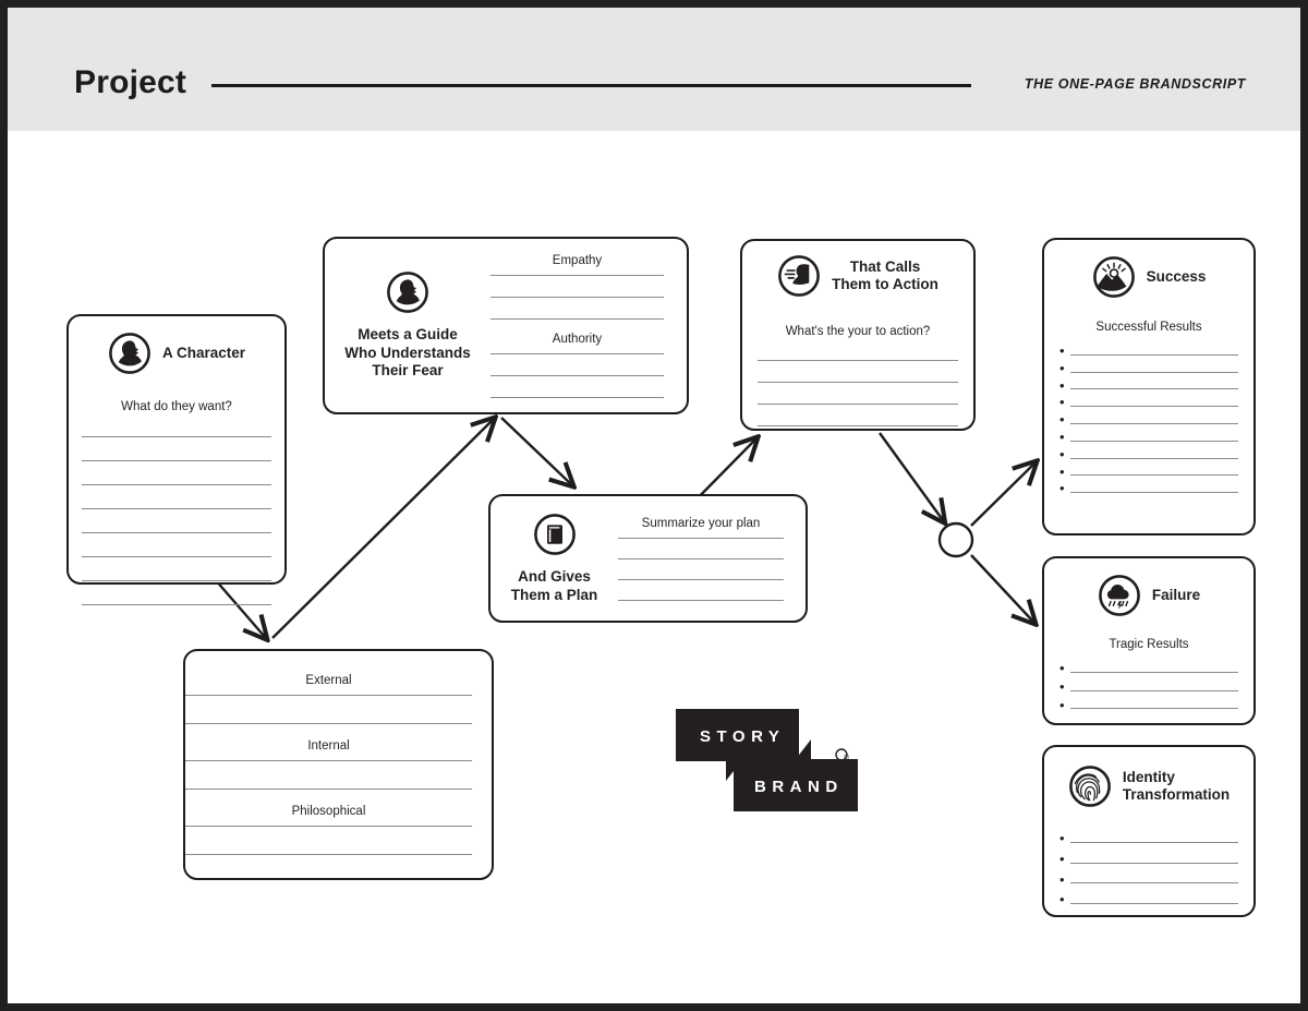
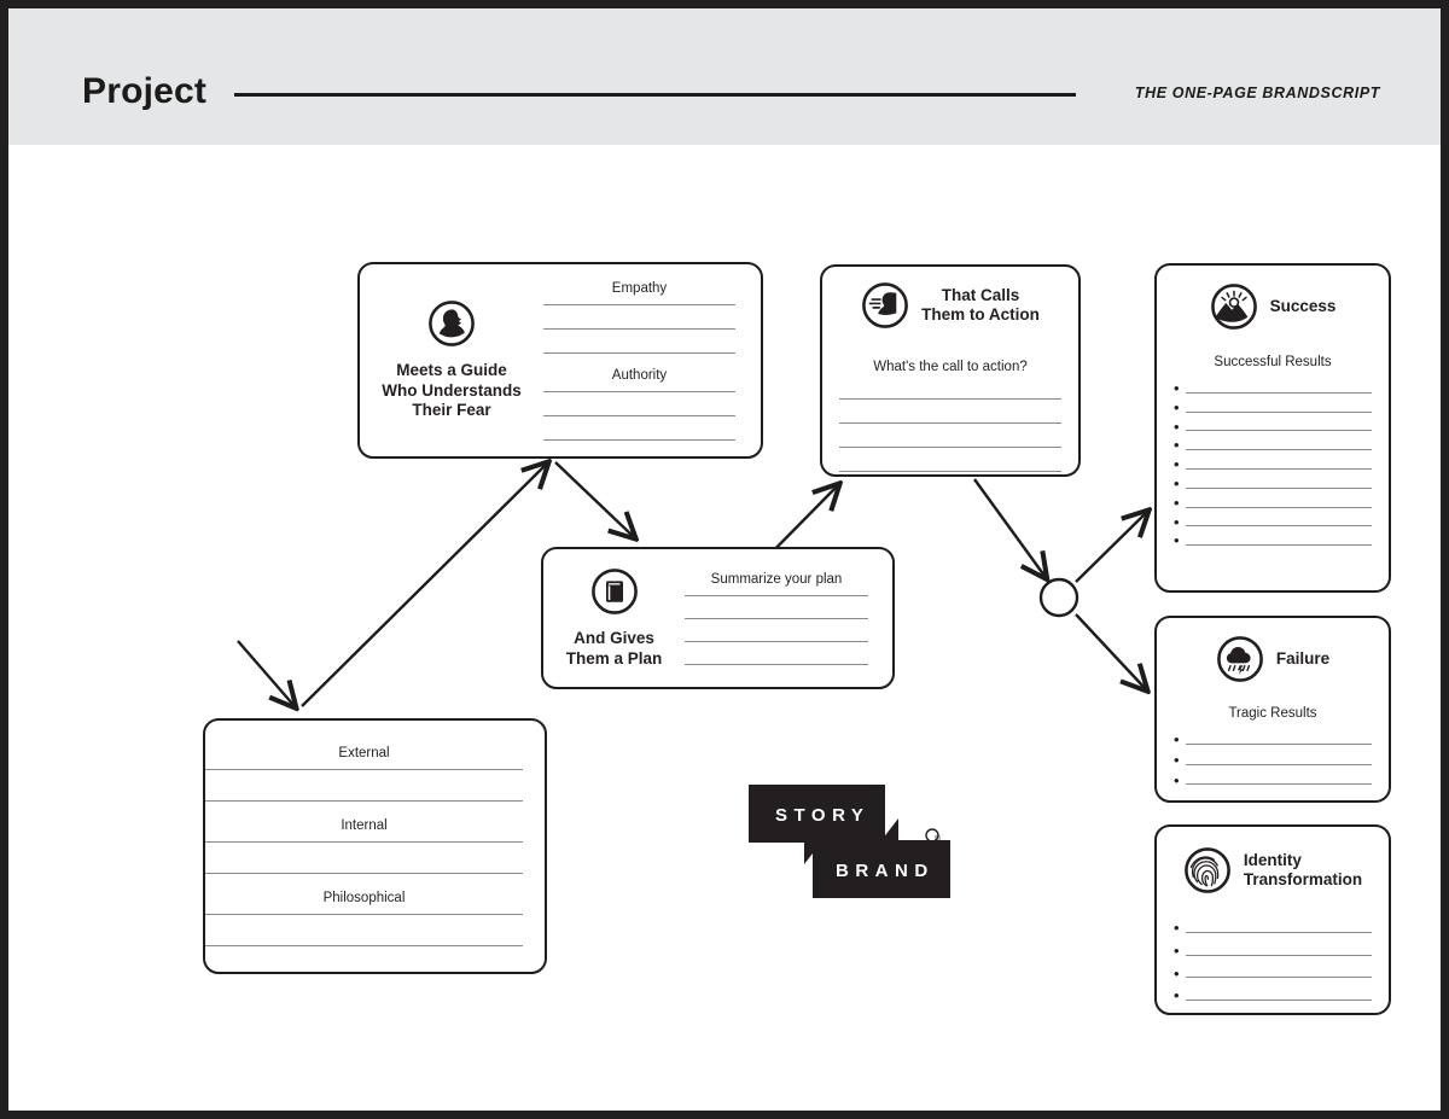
  Project
  THE ONE-PAGE BRANDSCRIPT
- A Character
- What do they want?
  Meets a Guide
  Who Understands
  Their Fear
  Empathy
  Authority
  That Calls
  Them to Action
- What's the your to action?
+ What's the call to action?
  Success
  Successful Results
  •
  •
  •
  •
  •
  •
  •
  •
  •
  Failure
  Tragic Results
  •
  •
  •
  Identity
  Transformation
  •
  •
  •
  •
  External
  Internal
  Philosophical
  And Gives
  Them a Plan
  Summarize your plan
  STORY
  BRAND
